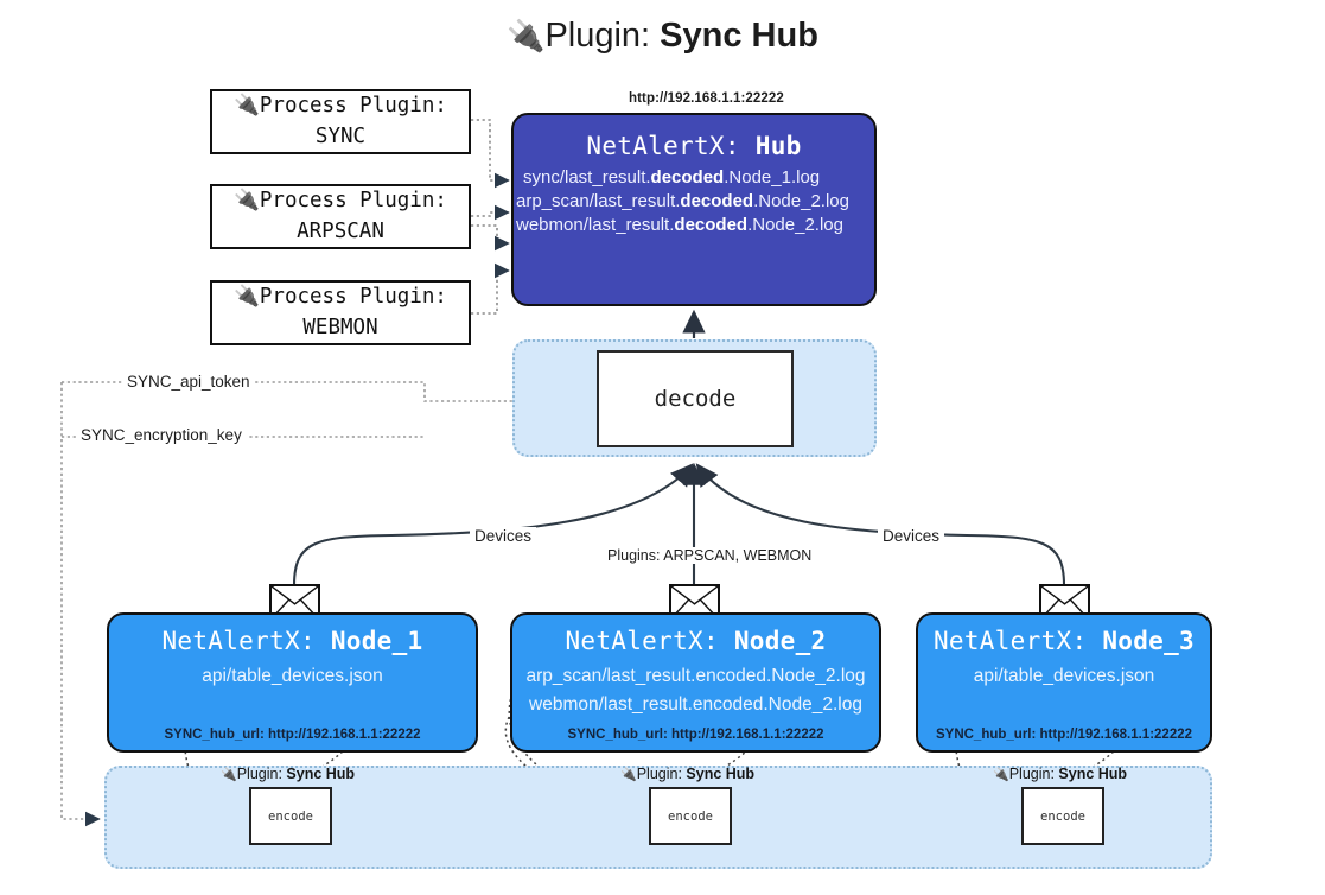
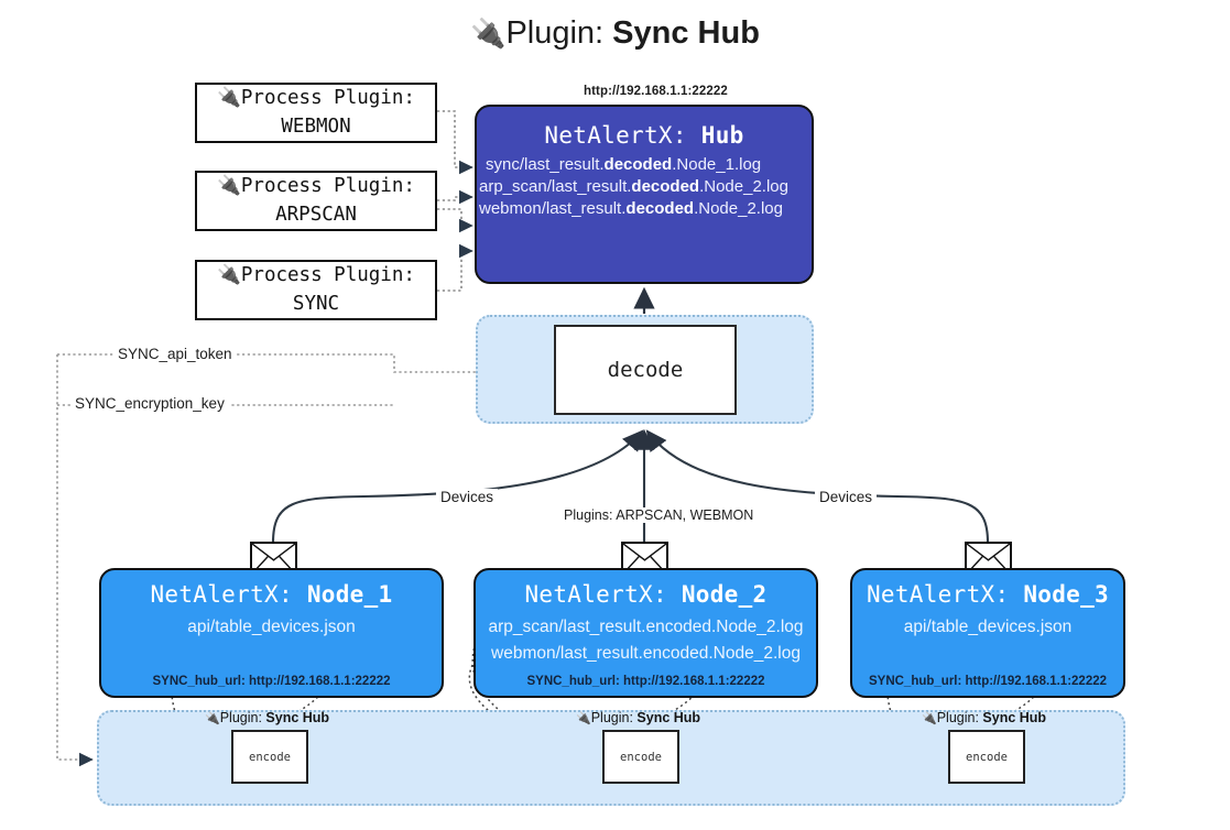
  🔌Plugin: Sync Hub
  🔌Process Plugin:
- SYNC
+ WEBMON
  🔌Process Plugin:
  ARPSCAN
  🔌Process Plugin:
- WEBMON
+ SYNC
  http://192.168.1.1:22222
  NetAlertX: Hub
  sync/last_result.decoded.Node_1.log
  arp_scan/last_result.decoded.Node_2.log
  webmon/last_result.decoded.Node_2.log
  decode
  SYNC_api_token
  SYNC_encryption_key
  Devices
  Plugins: ARPSCAN, WEBMON
  Devices
  NetAlertX: Node_1
  api/table_devices.json
  SYNC_hub_url: http://192.168.1.1:22222
  NetAlertX: Node_2
  arp_scan/last_result.encoded.Node_2.log
  webmon/last_result.encoded.Node_2.log
  SYNC_hub_url: http://192.168.1.1:22222
  NetAlertX: Node_3
  api/table_devices.json
  SYNC_hub_url: http://192.168.1.1:22222
  🔌Plugin: Sync Hub
  encode
  🔌Plugin: Sync Hub
  encode
  🔌Plugin: Sync Hub
  encode
